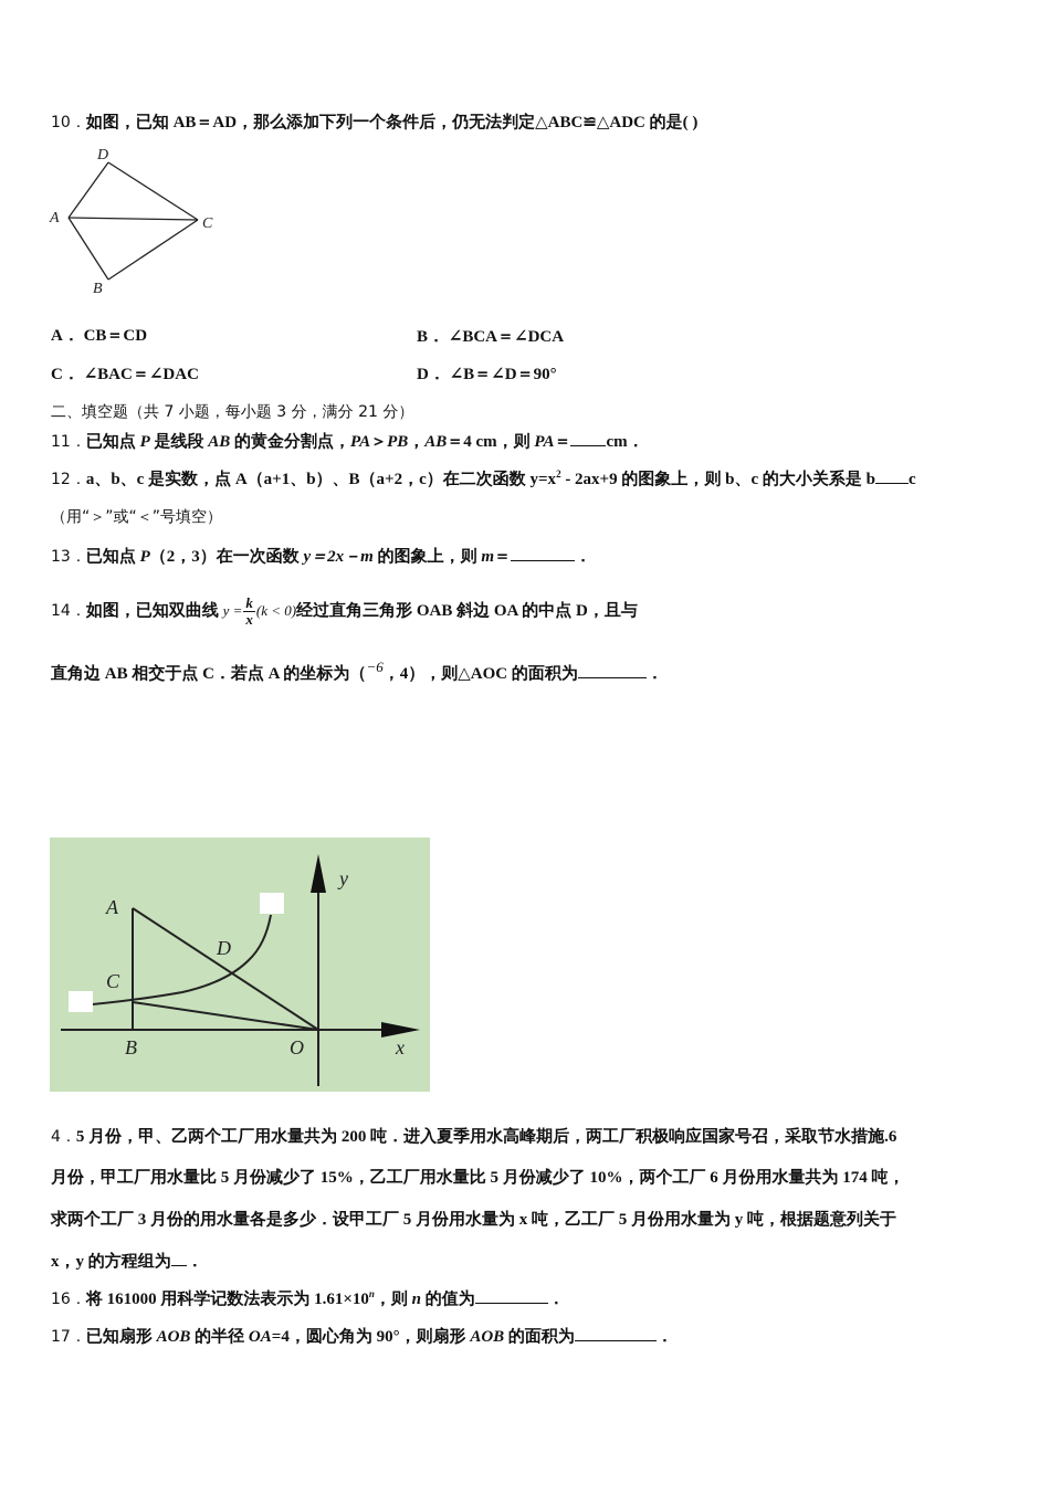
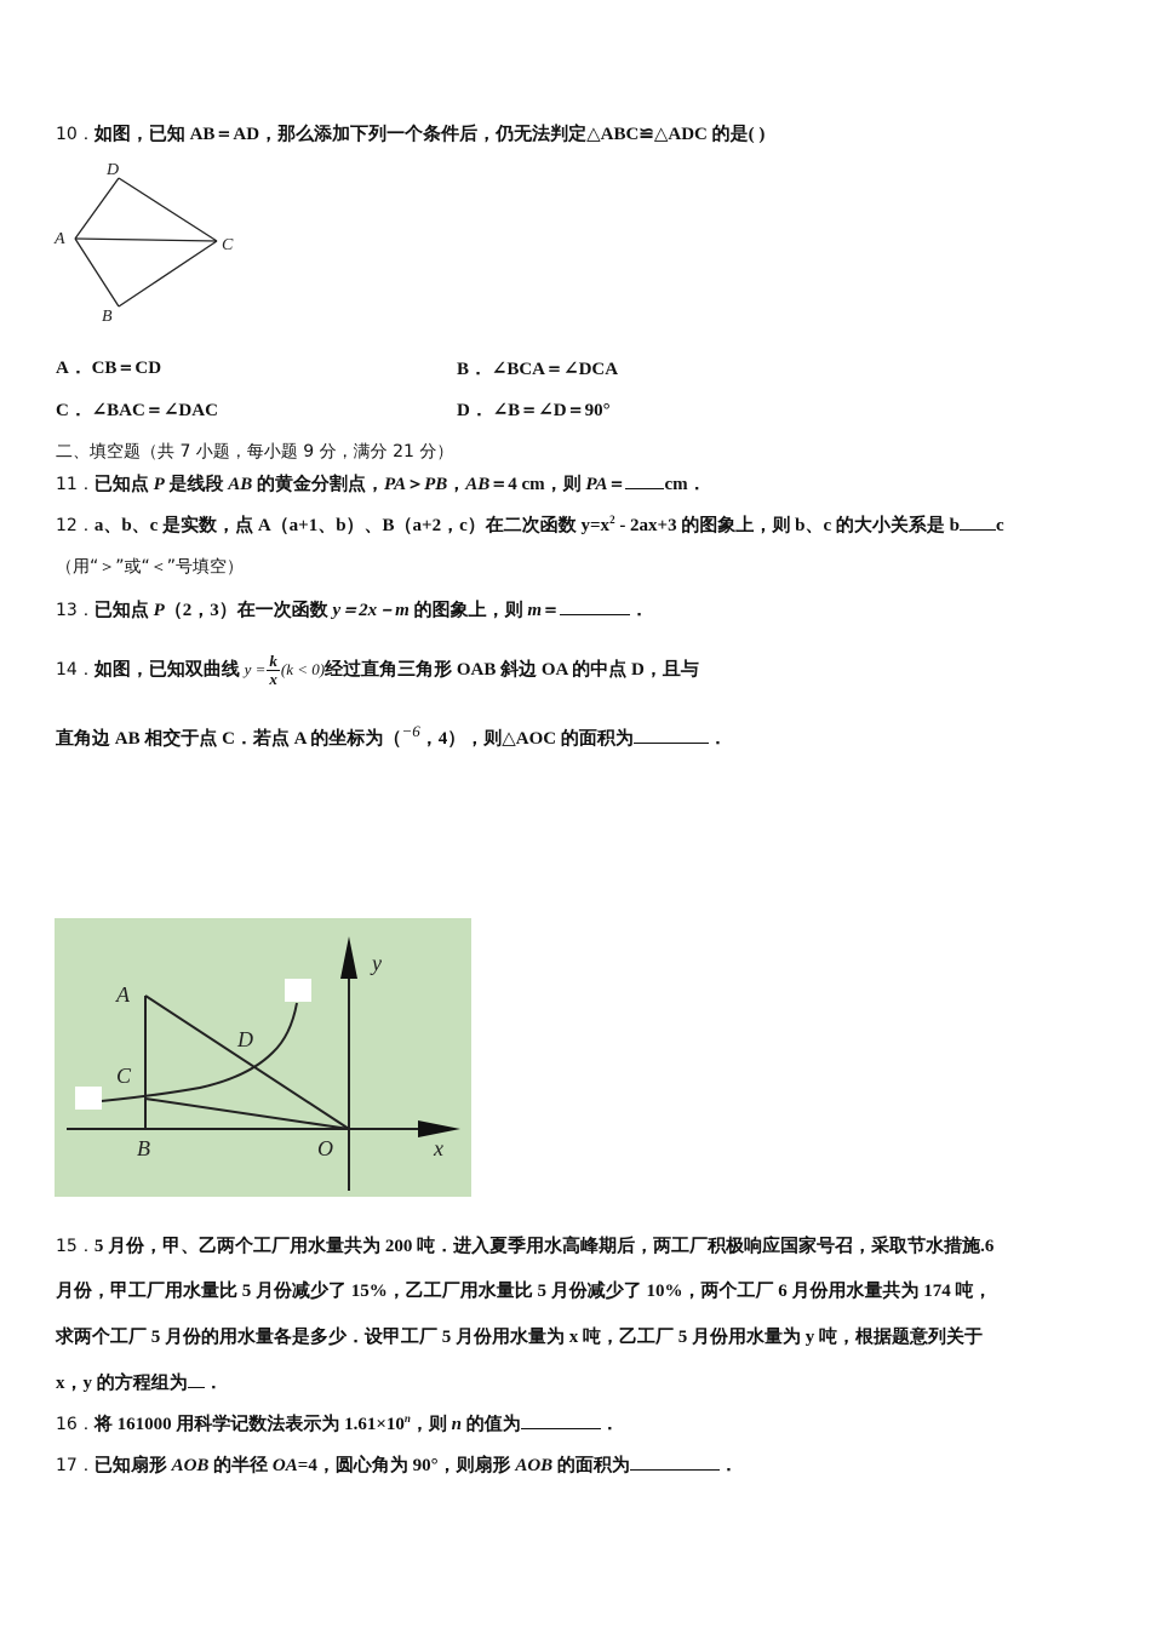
  10．如图，已知 AB＝AD，那么添加下列一个条件后，仍无法判定△ABC≌△ADC 的是( )
  D
  A
  C
  B
  A． CB＝CD
  B． ∠BCA＝∠DCA
  C． ∠BAC＝∠DAC
  D． ∠B＝∠D＝90°
- 二、填空题（共 7 小题，每小题 3 分，满分 21 分）
+ 二、填空题（共 7 小题，每小题 9 分，满分 21 分）
  11．已知点 P 是线段 AB 的黄金分割点，PA＞PB，AB＝4 cm，则 PA＝ cm．
- 12．a、b、c 是实数，点 A（a+1、b）、B（a+2，c）在二次函数 y=x2 - 2ax+9 的图象上，则 b、c 的大小关系是 b c
+ 12．a、b、c 是实数，点 A（a+1、b）、B（a+2，c）在二次函数 y=x2 - 2ax+3 的图象上，则 b、c 的大小关系是 b c
  （用“＞”或“＜”号填空）
  13．已知点 P（2，3）在一次函数 y＝2x－m 的图象上，则 m＝ ．
  14．如图，已知双曲线 y =
  k
  x
  (k < 0)经过直角三角形 OAB 斜边 OA 的中点 D，且与
  直角边 AB 相交于点 C．若点 A 的坐标为（−6，4），则△AOC 的面积为 ．
  A
  B
  C
  D
  O
  x
  y
- 4．5 月份，甲、乙两个工厂用水量共为 200 吨．进入夏季用水高峰期后，两工厂积极响应国家号召，采取节水措施.6
+ 15．5 月份，甲、乙两个工厂用水量共为 200 吨．进入夏季用水高峰期后，两工厂积极响应国家号召，采取节水措施.6
  月份，甲工厂用水量比 5 月份减少了 15%，乙工厂用水量比 5 月份减少了 10%，两个工厂 6 月份用水量共为 174 吨，
- 求两个工厂 3 月份的用水量各是多少．设甲工厂 5 月份用水量为 x 吨，乙工厂 5 月份用水量为 y 吨，根据题意列关于
+ 求两个工厂 5 月份的用水量各是多少．设甲工厂 5 月份用水量为 x 吨，乙工厂 5 月份用水量为 y 吨，根据题意列关于
  x，y 的方程组为 ．
  16．将 161000 用科学记数法表示为 1.61×10n，则 n 的值为 ．
  17．已知扇形 AOB 的半径 OA=4，圆心角为 90°，则扇形 AOB 的面积为 ．
